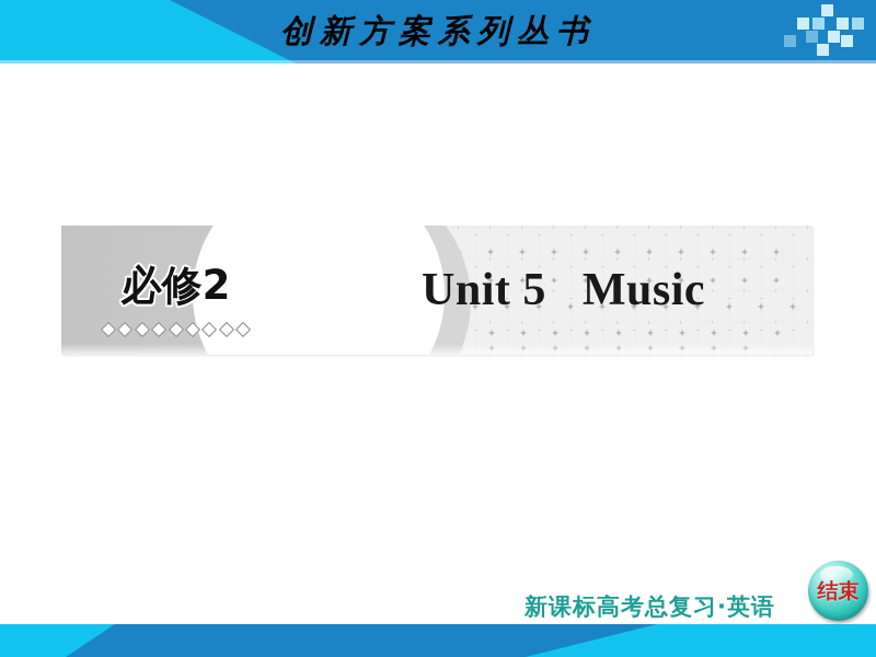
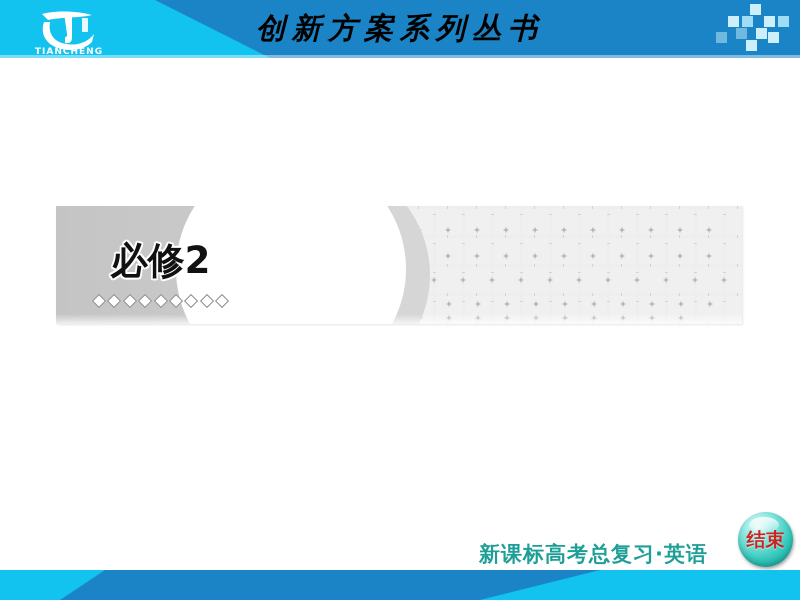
+ TIANCHENG
  创新方案系列丛书
  必修2
- Unit 5 Music
  新课标高考总复习·英语
  结束
